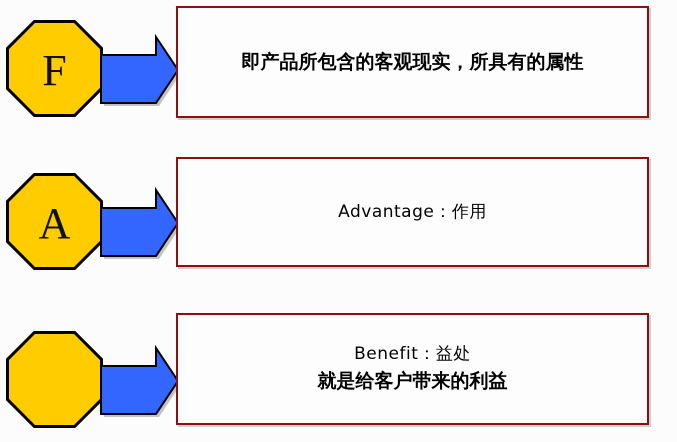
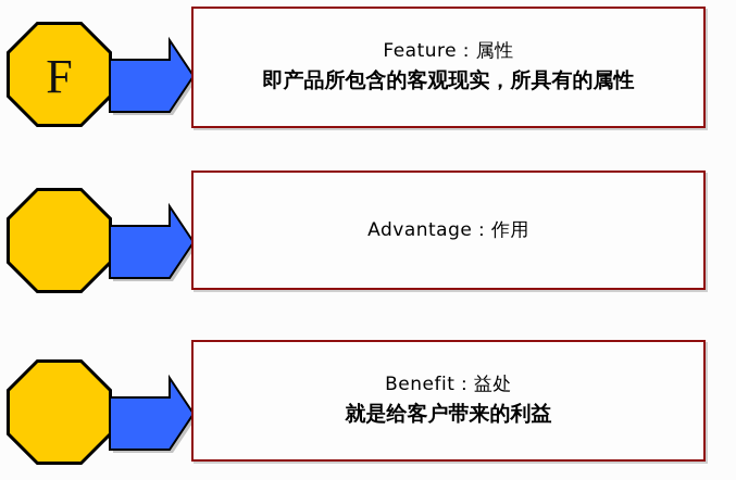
  F
+ Feature：属性
  即产品所包含的客观现实，所具有的属性
- A
  Advantage：作用
  Benefit：益处
  就是给客户带来的利益
